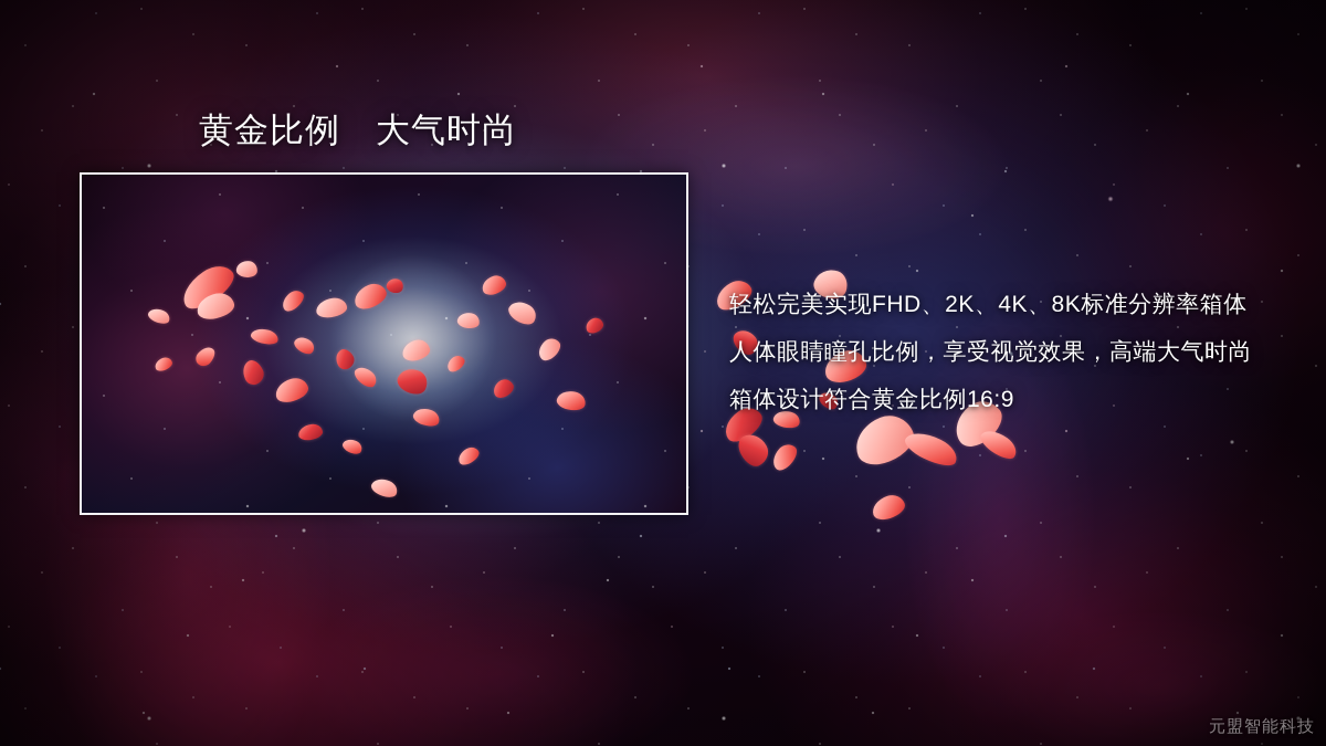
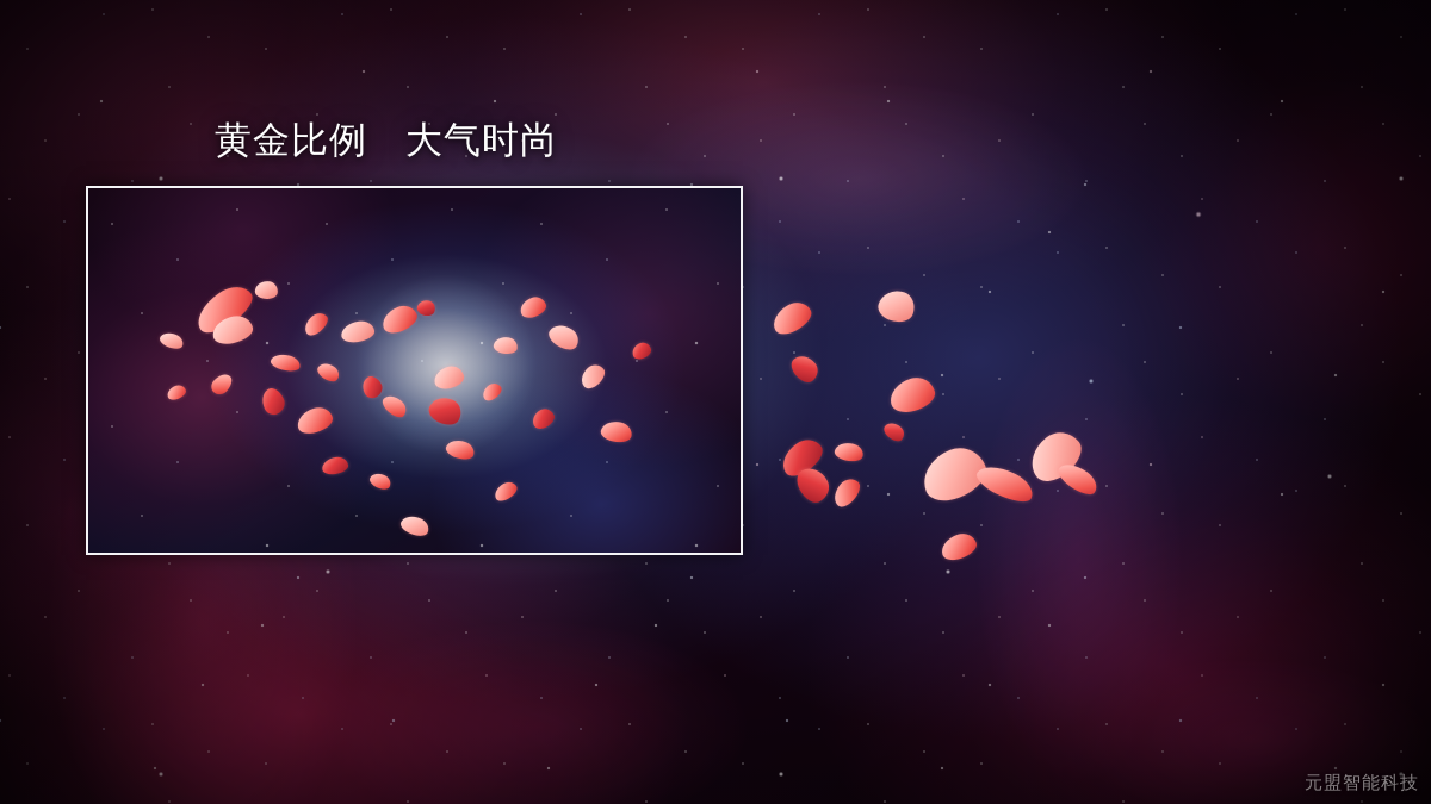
  黄金比例 大气时尚
- 轻松完美实现FHD、2K、4K、8K标准分辨率箱体
- 人体眼睛瞳孔比例，享受视觉效果，高端大气时尚
- 箱体设计符合黄金比例16:9
  元盟智能科技
